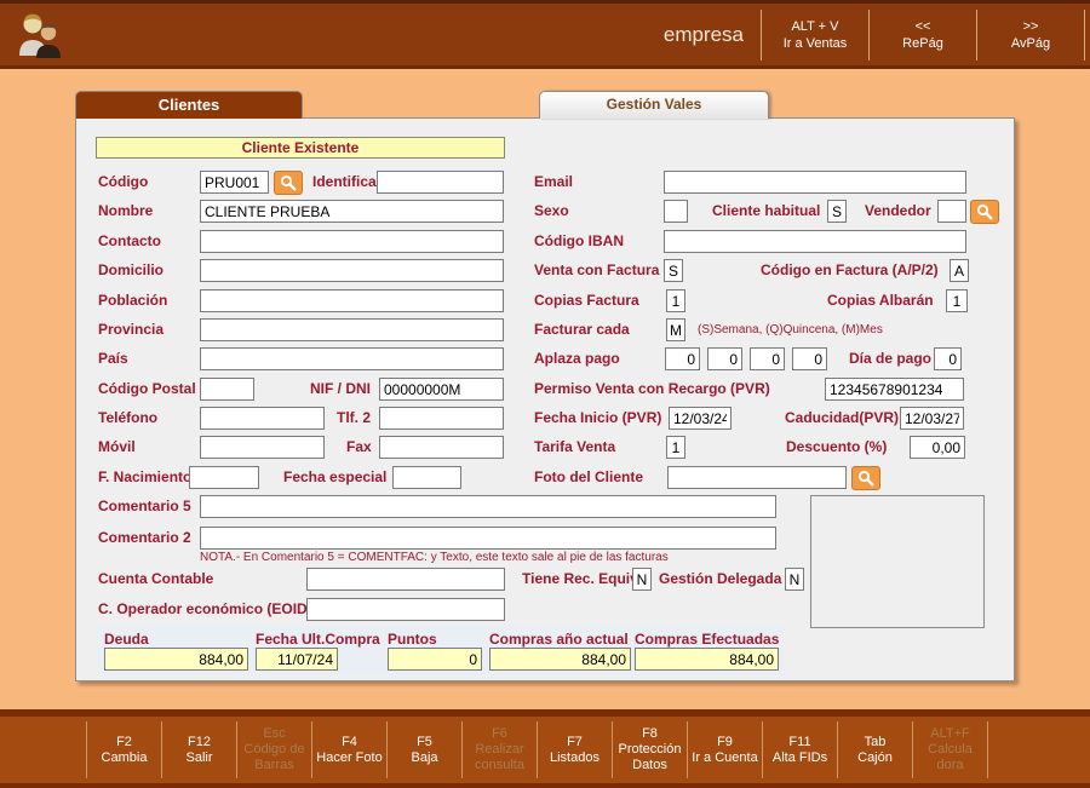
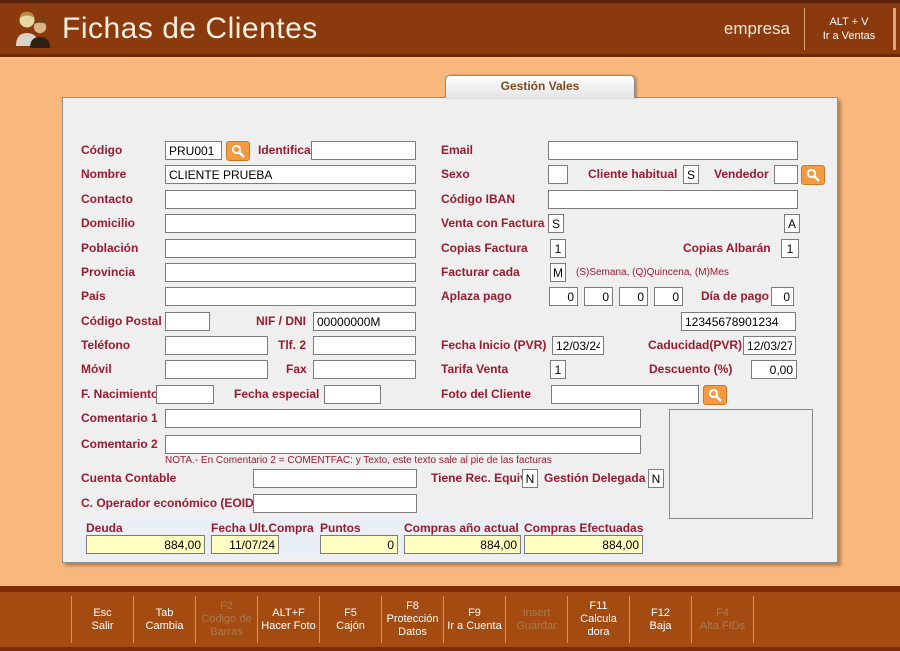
+ Fichas de Clientes
  empresa
  ALT + V
  Ir a Ventas
- <<
- RePág
- >>
- AvPág
- Clientes
  Gestión Vales
- Cliente Existente
  Código
  PRU001
  Identifica
  Email
  Nombre
  CLIENTE PRUEBA
  Sexo
  Cliente habitual
  S
  Vendedor
  Contacto
  Código IBAN
  Domicilio
  Venta con Factura
  S
- Código en Factura (A/P/2)
  A
  Población
  Copias Factura
  1
  Copias Albarán
  1
  Provincia
  Facturar cada
  M
  (S)Semana, (Q)Quincena, (M)Mes
  País
  Aplaza pago
  0
  0
  0
  0
  Día de pago
  0
  Código Postal
  NIF / DNI
  00000000M
- Permiso Venta con Recargo (PVR)
  12345678901234
  Teléfono
  Tlf. 2
  Fecha Inicio (PVR)
  12/03/24
  Caducidad(PVR)
  12/03/27
  Móvil
  Fax
  Tarifa Venta
  1
  Descuento (%)
  0,00
  F. Nacimiento
  Fecha especial
  Foto del Cliente
- Comentario 5
+ Comentario 1
  Comentario 2
- NOTA.- En Comentario 5 = COMENTFAC: y Texto, este texto sale al pie de las facturas
+ NOTA.- En Comentario 2 = COMENTFAC: y Texto, este texto sale al pie de las facturas
  Cuenta Contable
  Tiene Rec. Equi
  N
  Gestión Delegada
  N
  C. Operador económico (EOID
  Deuda
  884,00
  Fecha Ult.Compra
  11/07/24
  Puntos
  0
  Compras año actual
  884,00
  Compras Efectuadas
  884,00
- F2
+ Esc
- Cambia
+ Salir
- F12
+ Tab
- Salir
+ Cambia
- Esc
+ F2
  Código de Barras
- F4
+ ALT+F
  Hacer Foto
  F5
- Baja
+ Cajón
- F6
- Realizar consulta
- F7
- Listados
  F8
  Protección Datos
  F9
  Ir a Cuenta
+ Insert
+ Guardar
  F11
- Alta FIDs
+ Calcula dora
- Tab
+ F12
- Cajón
+ Baja
- ALT+F
+ F4
- Calcula dora
+ Alta FIDs
